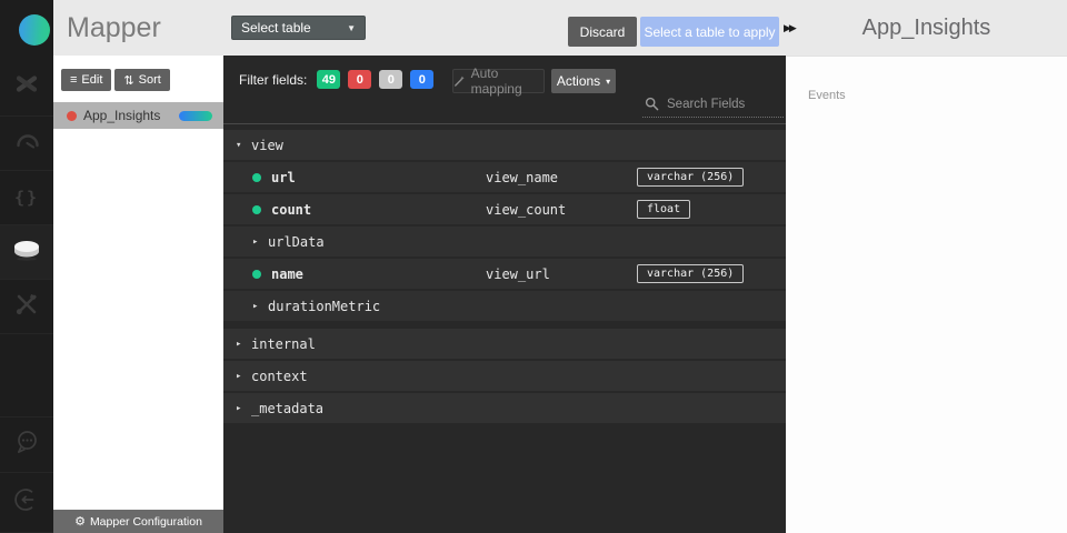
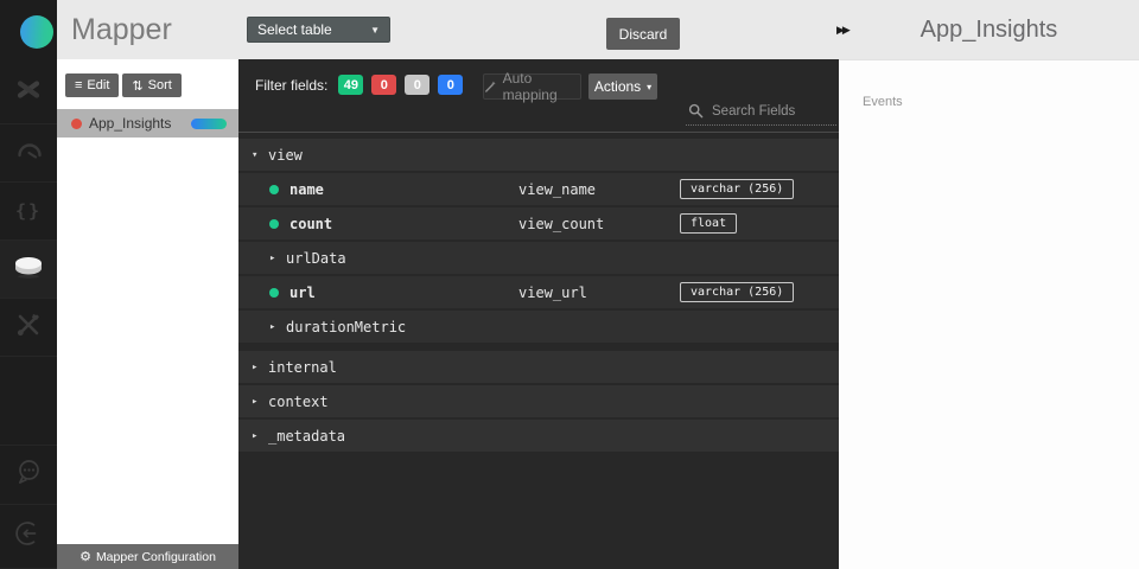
  Mapper
  Select table
  ▼
  Discard
- Select a table to apply
  ▶▶
  App_Insights
  {}
  ≡
  Edit
  ⇅
  Sort
  App_Insights
  ⚙
  Mapper Configuration
  Filter fields:
  49
  0
  0
  0
  Auto mapping
  Actions
  ▾
  Search Fields
  ▾
  view
- url
+ name
  view_name
  varchar (256)
  count
  view_count
  float
  ▸
  urlData
- name
+ url
  view_url
  varchar (256)
  ▸
  durationMetric
  ▸
  internal
  ▸
  context
  ▸
  _metadata
  Events
